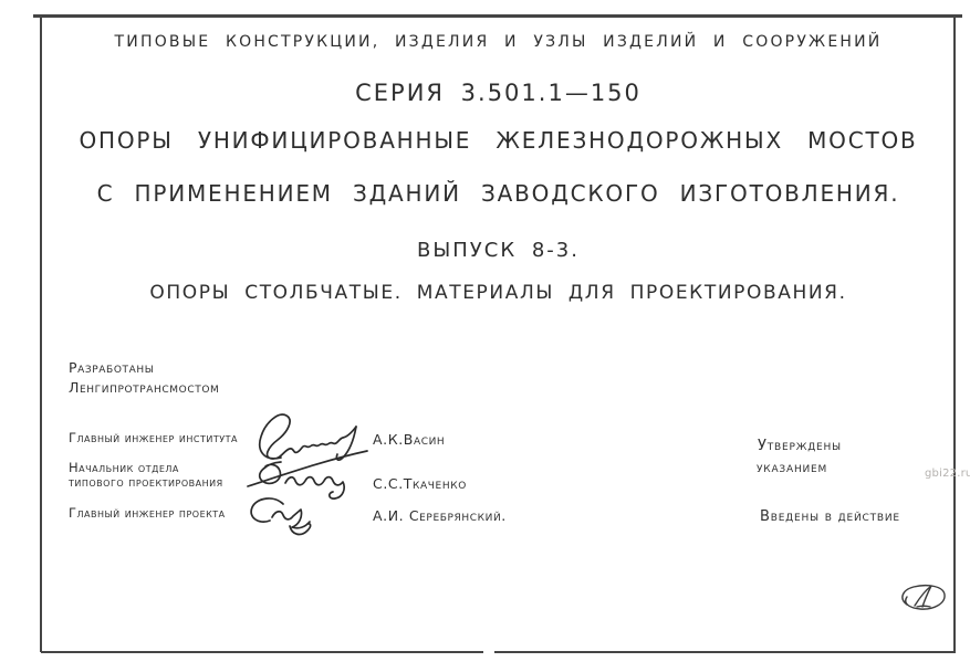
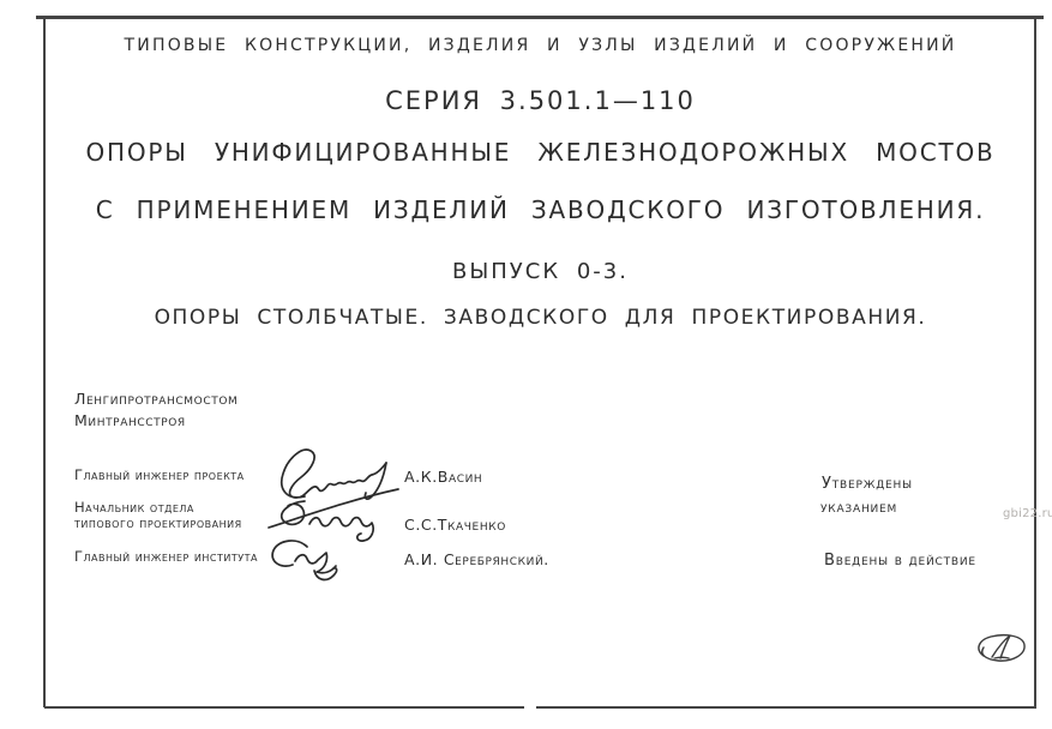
  ТИПОВЫЕ КОНСТРУКЦИИ, ИЗДЕЛИЯ И УЗЛЫ ИЗДЕЛИЙ И СООРУЖЕНИЙ
- СЕРИЯ 3.501.1—150
+ СЕРИЯ 3.501.1—110
  ОПОРЫ УНИФИЦИРОВАННЫЕ ЖЕЛЕЗНОДОРОЖНЫХ МОСТОВ
- С ПРИМЕНЕНИЕМ ЗДАНИЙ ЗАВОДСКОГО ИЗГОТОВЛЕНИЯ.
+ С ПРИМЕНЕНИЕМ ИЗДЕЛИЙ ЗАВОДСКОГО ИЗГОТОВЛЕНИЯ.
- ВЫПУСК 8-3.
+ ВЫПУСК 0-3.
- ОПОРЫ СТОЛБЧАТЫЕ. МАТЕРИАЛЫ ДЛЯ ПРОЕКТИРОВАНИЯ.
+ ОПОРЫ СТОЛБЧАТЫЕ. ЗАВОДСКОГО ДЛЯ ПРОЕКТИРОВАНИЯ.
- Разработаны
  Ленгипротрансмостом
+ Минтрансстроя
- Главный инженер института
+ Главный инженер проекта
  Начальник отдела
  типового проектирования
- Главный инженер проекта
+ Главный инженер института
  А.К.Васин
  С.С.Ткаченко
  А.И. Серебрянский.
  Утверждены
  указанием
  Введены в действие
  gbi22.ru
